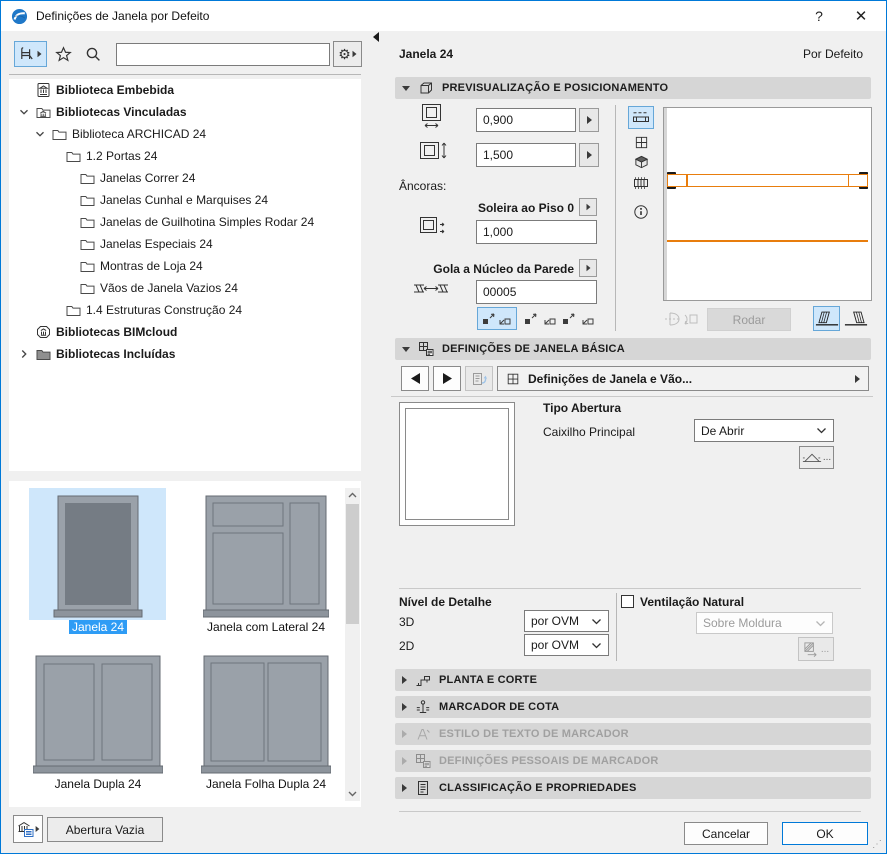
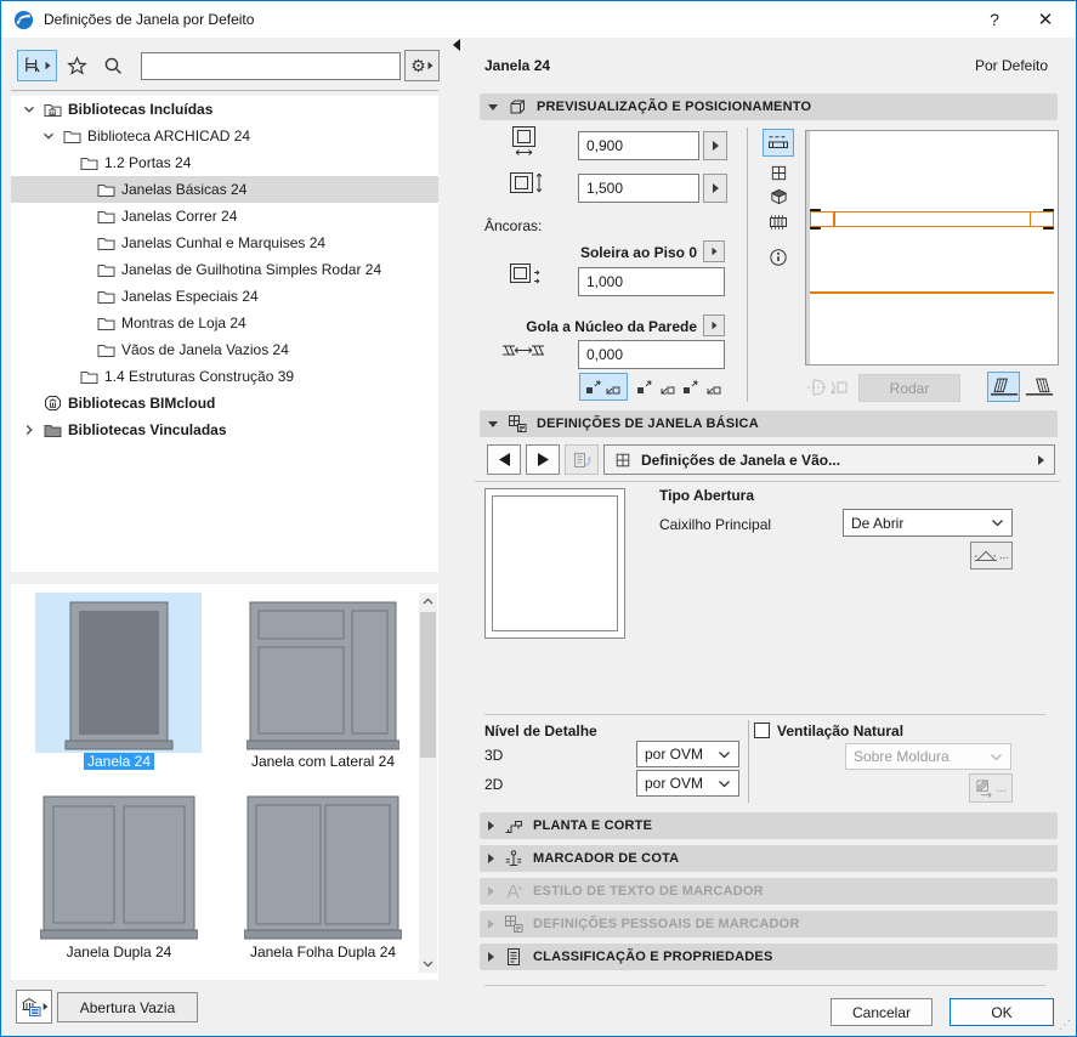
  Definições de Janela por Defeito
  ?
  ✕
  ⚙
- Biblioteca Embebida
- Bibliotecas Vinculadas
+ Bibliotecas Incluídas
  Biblioteca ARCHICAD 24
  1.2 Portas 24
+ Janelas Básicas 24
  Janelas Correr 24
  Janelas Cunhal e Marquises 24
  Janelas de Guilhotina Simples Rodar 24
  Janelas Especiais 24
  Montras de Loja 24
  Vãos de Janela Vazios 24
- 1.4 Estruturas Construção 24
+ 1.4 Estruturas Construção 39
  Bibliotecas BIMcloud
- Bibliotecas Incluídas
+ Bibliotecas Vinculadas
  Janela 24
  Janela com Lateral 24
  Janela Dupla 24
  Janela Folha Dupla 24
  Abertura Vazia
  Janela 24
  Por Defeito
  PREVISUALIZAÇÃO E POSICIONAMENTO
  0,900
  1,500
  Âncoras:
  Soleira ao Piso 0
  1,000
  Gola a Núcleo da Parede
- 00005
+ 0,000
  Rodar
  DEFINIÇÕES DE JANELA BÁSICA
  Definições de Janela e Vão...
  Tipo Abertura
  Caixilho Principal
  De Abrir
  ...
  Nível de Detalhe
  3D
  por OVM
  2D
  por OVM
  Ventilação Natural
  Sobre Moldura
  ...
  PLANTA E CORTE
  MARCADOR DE COTA
  ESTILO DE TEXTO DE MARCADOR
  DEFINIÇÕES PESSOAIS DE MARCADOR
  CLASSIFICAÇÃO E PROPRIEDADES
  Cancelar
  OK
  ⋰
